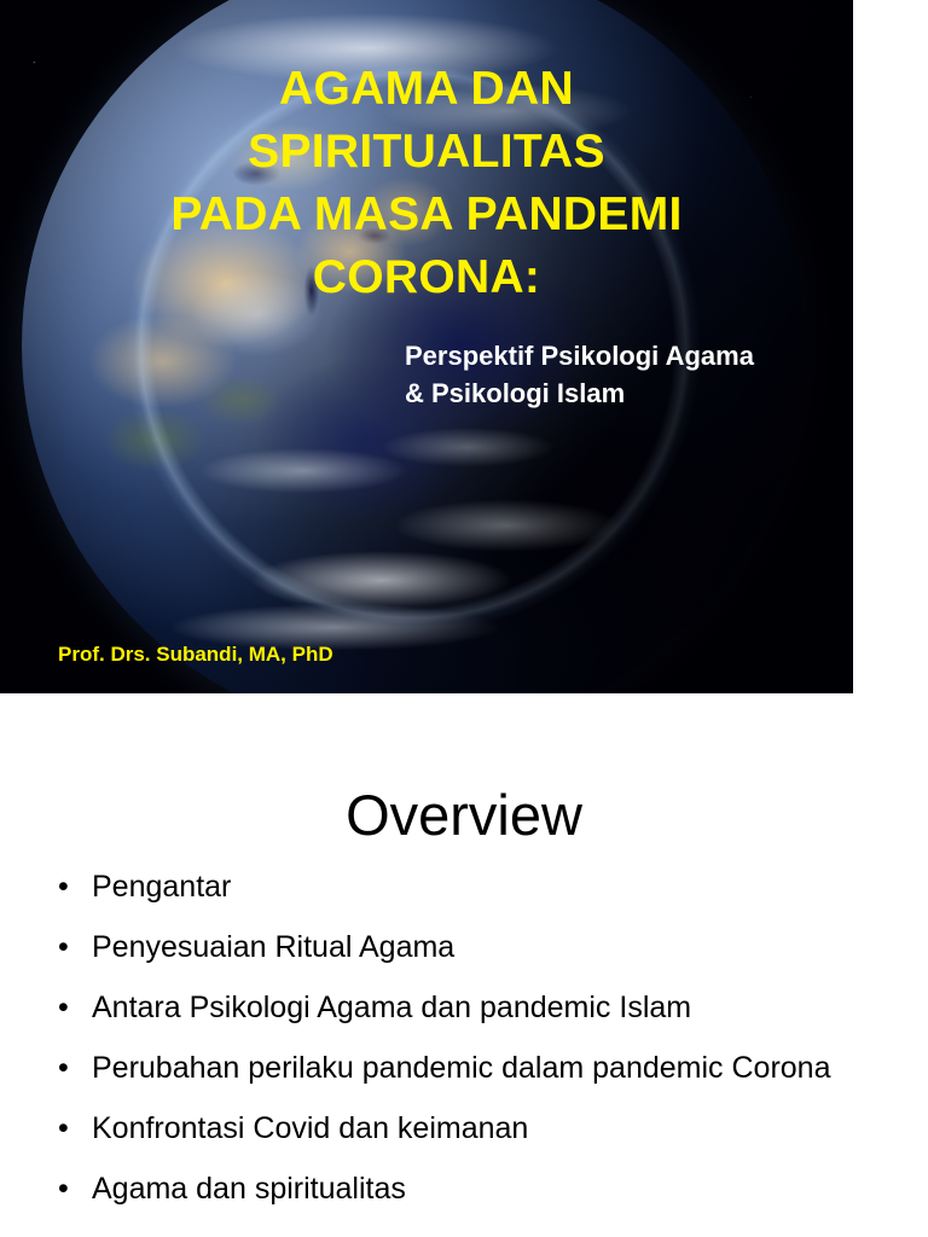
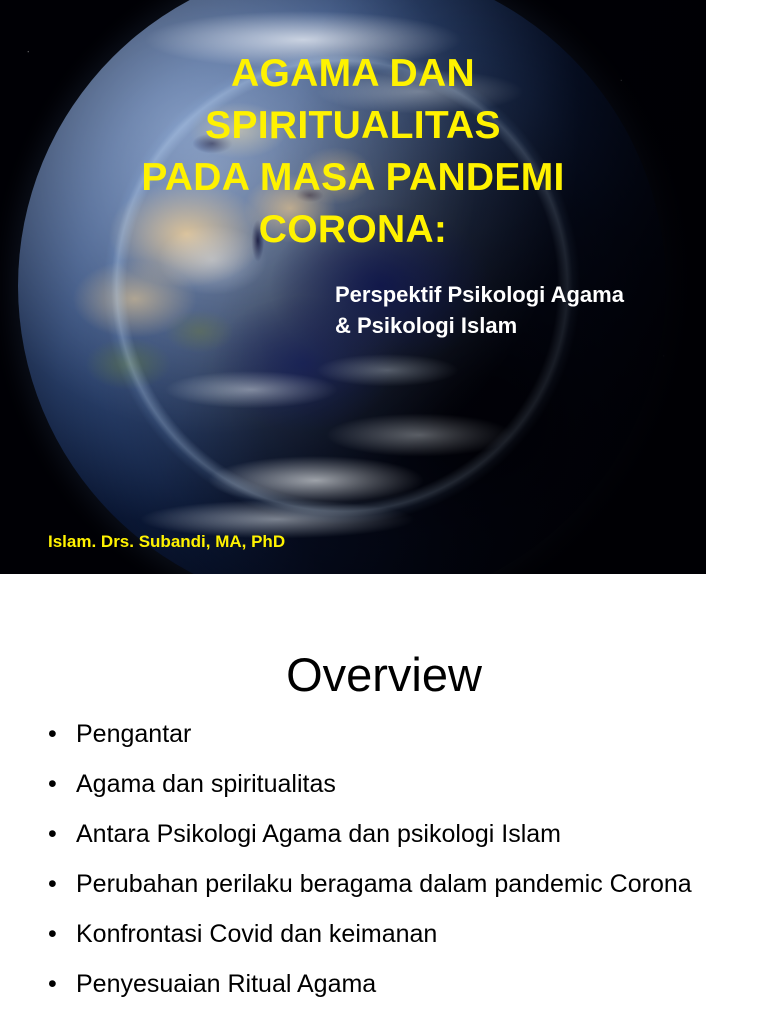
  AGAMA DAN
  SPIRITUALITAS
  PADA MASA PANDEMI
  CORONA:
  Perspektif Psikologi Agama
  & Psikologi Islam
- Prof. Drs. Subandi, MA, PhD
+ Islam. Drs. Subandi, MA, PhD
  Overview
  •
  Pengantar
  •
- Penyesuaian Ritual Agama
+ Agama dan spiritualitas
  •
- Antara Psikologi Agama dan pandemic Islam
+ Antara Psikologi Agama dan psikologi Islam
  •
- Perubahan perilaku pandemic dalam pandemic Corona
+ Perubahan perilaku beragama dalam pandemic Corona
  •
  Konfrontasi Covid dan keimanan
  •
- Agama dan spiritualitas
+ Penyesuaian Ritual Agama
